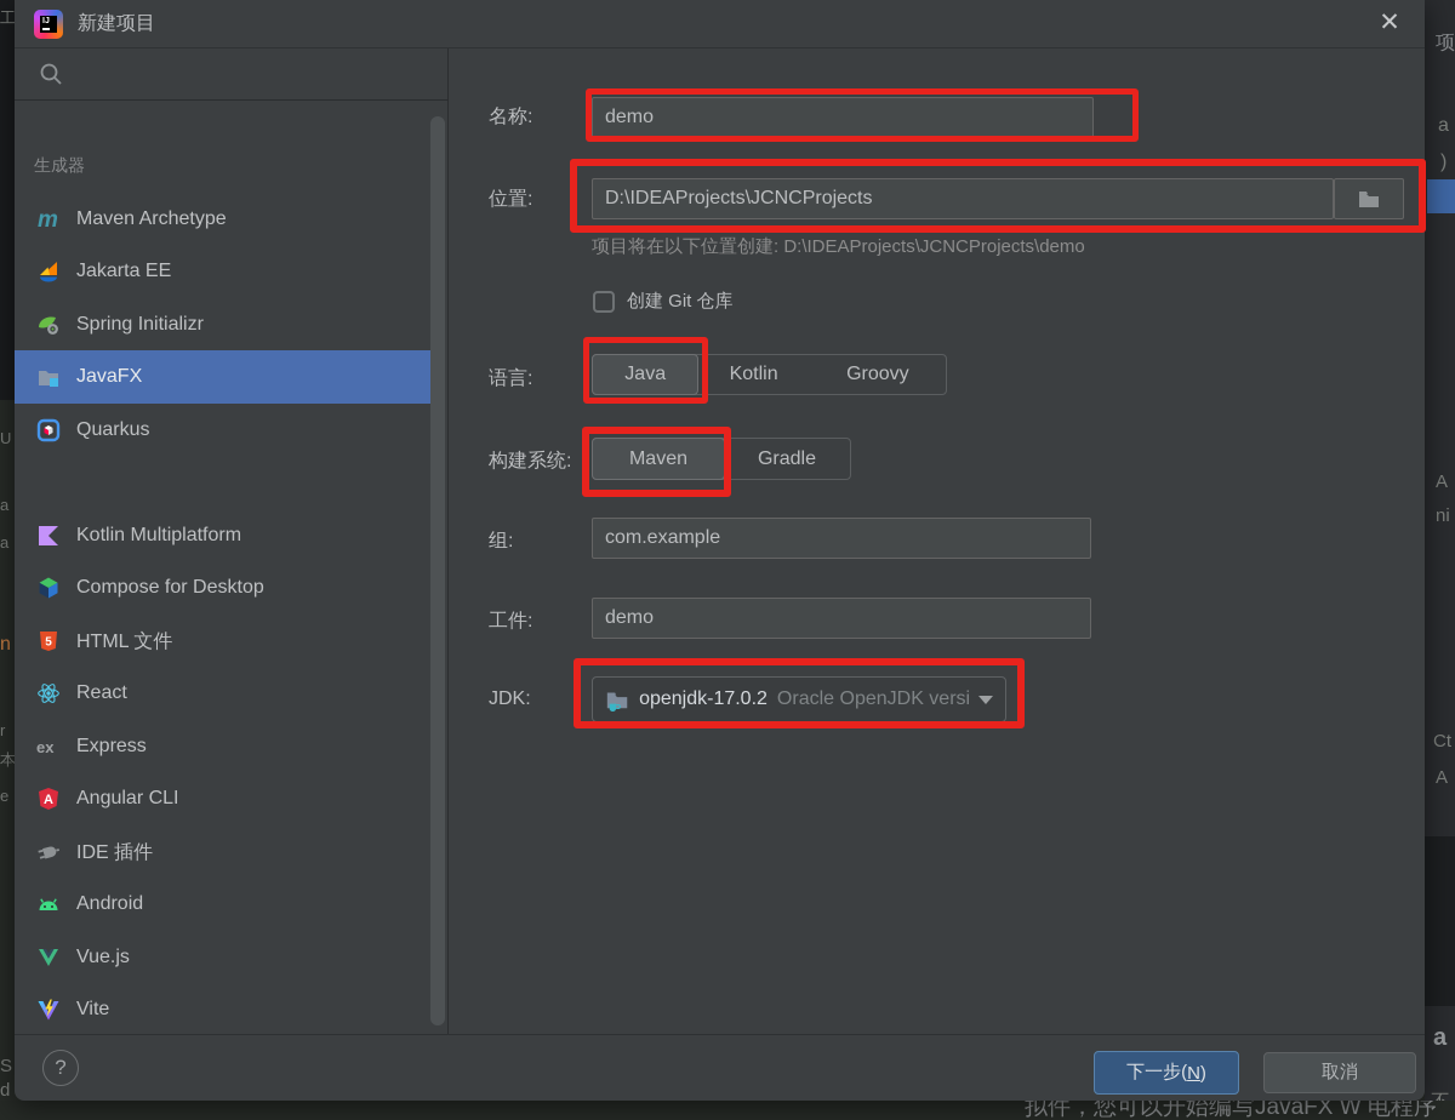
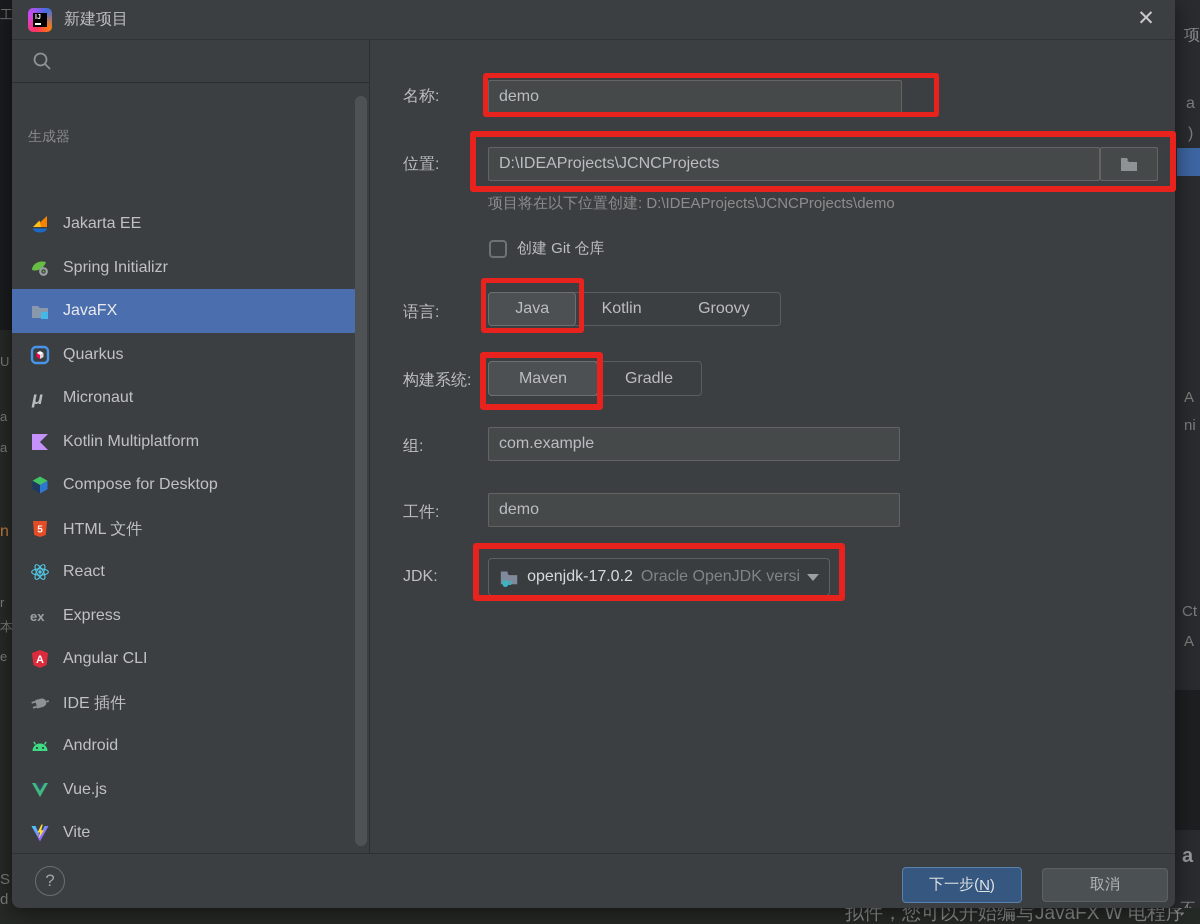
  工
  U
  a
  a
  n
  r
  本
  e
  S
  d
  项
  a
  )
  A
  ni
  Ct
  A
  a
  拟件，您可以开始编写JavaFX W 电程序
  新建项目
  ✕
  生成器
- m
- Maven Archetype
  Jakarta EE
  Spring Initializr
  JavaFX
  Quarkus
+ μ
+ Micronaut
  Kotlin Multiplatform
  Compose for Desktop
  5
  HTML 文件
  React
  ex
  Express
  A
  Angular CLI
  IDE 插件
  Android
  Vue.js
  Vite
  名称:
  demo
  位置:
  D:\IDEAProjects\JCNCProjects
  项目将在以下位置创建: D:\IDEAProjects\JCNCProjects\demo
  创建 Git 仓库
  语言:
  Java
  Kotlin
  Groovy
  构建系统:
  Maven
  Gradle
  组:
  com.example
  工件:
  demo
  JDK:
  openjdk-17.0.2
  Oracle OpenJDK versi
  ?
  下一步(
  N
  )
  取消
